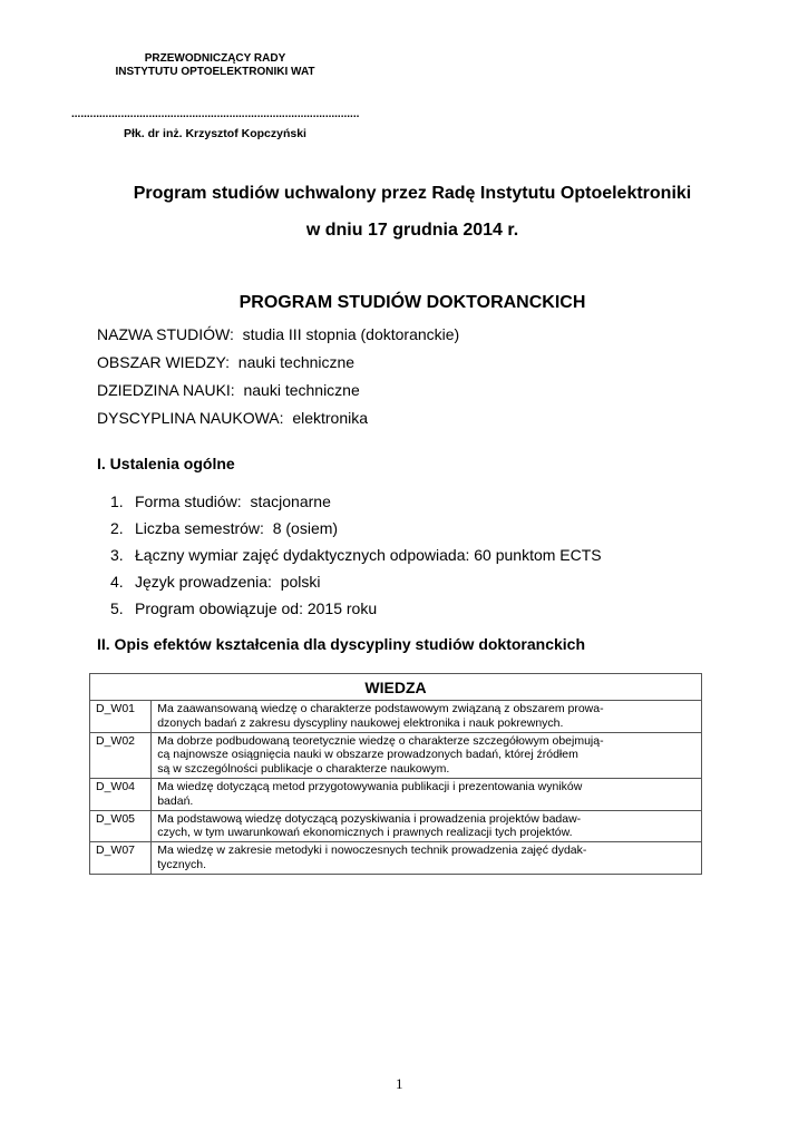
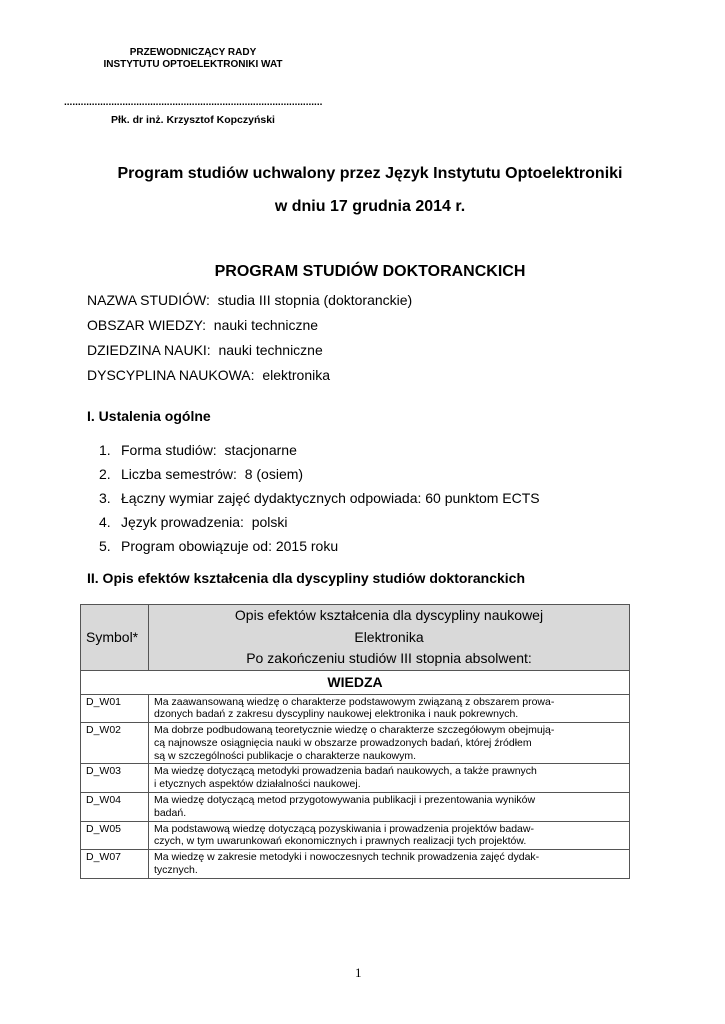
  PRZEWODNICZĄCY RADY
  INSTYTUTU OPTOELEKTRONIKI WAT
  .............................................................................................
  Płk. dr inż. Krzysztof Kopczyński
- Program studiów uchwalony przez Radę Instytutu Optoelektroniki
+ Program studiów uchwalony przez Język Instytutu Optoelektroniki
  w dniu 17 grudnia 2014 r.
  PROGRAM STUDIÓW DOKTORANCKICH
  NAZWA STUDIÓW: studia III stopnia (doktoranckie)
  OBSZAR WIEDZY: nauki techniczne
  DZIEDZINA NAUKI: nauki techniczne
  DYSCYPLINA NAUKOWA: elektronika
  I. Ustalenia ogólne
  1. Forma studiów: stacjonarne
  2. Liczba semestrów: 8 (osiem)
  3. Łączny wymiar zajęć dydaktycznych odpowiada: 60 punktom ECTS
  4. Język prowadzenia: polski
  5. Program obowiązuje od: 2015 roku
  II. Opis efektów kształcenia dla dyscypliny studiów doktoranckich
+ Symbol*	Opis efektów kształcenia dla dyscypliny naukowej Elektronika Po zakończeniu studiów III stopnia absolwent:
  WIEDZA
  D_W01	Ma zaawansowaną wiedzę o charakterze podstawowym związaną z obszarem prowa- dzonych badań z zakresu dyscypliny naukowej elektronika i nauk pokrewnych.
  D_W02	Ma dobrze podbudowaną teoretycznie wiedzę o charakterze szczegółowym obejmują- cą najnowsze osiągnięcia nauki w obszarze prowadzonych badań, której źródłem są w szczególności publikacje o charakterze naukowym.
+ D_W03	Ma wiedzę dotyczącą metodyki prowadzenia badań naukowych, a także prawnych i etycznych aspektów działalności naukowej.
  D_W04	Ma wiedzę dotyczącą metod przygotowywania publikacji i prezentowania wyników badań.
  D_W05	Ma podstawową wiedzę dotyczącą pozyskiwania i prowadzenia projektów badaw- czych, w tym uwarunkowań ekonomicznych i prawnych realizacji tych projektów.
  D_W07	Ma wiedzę w zakresie metodyki i nowoczesnych technik prowadzenia zajęć dydak- tycznych.
  1
